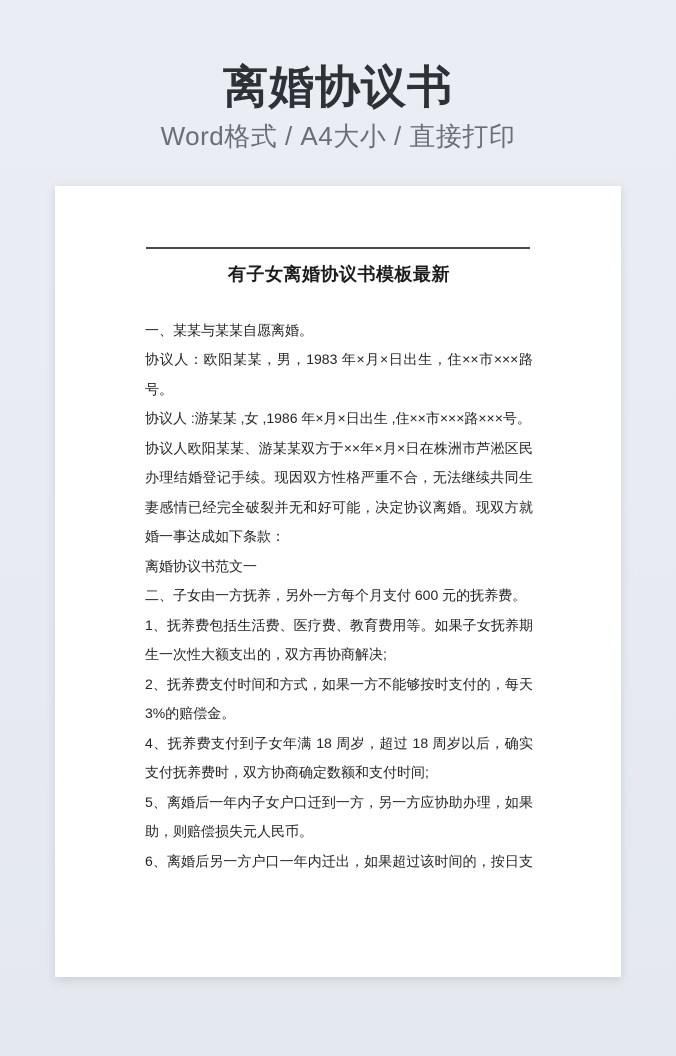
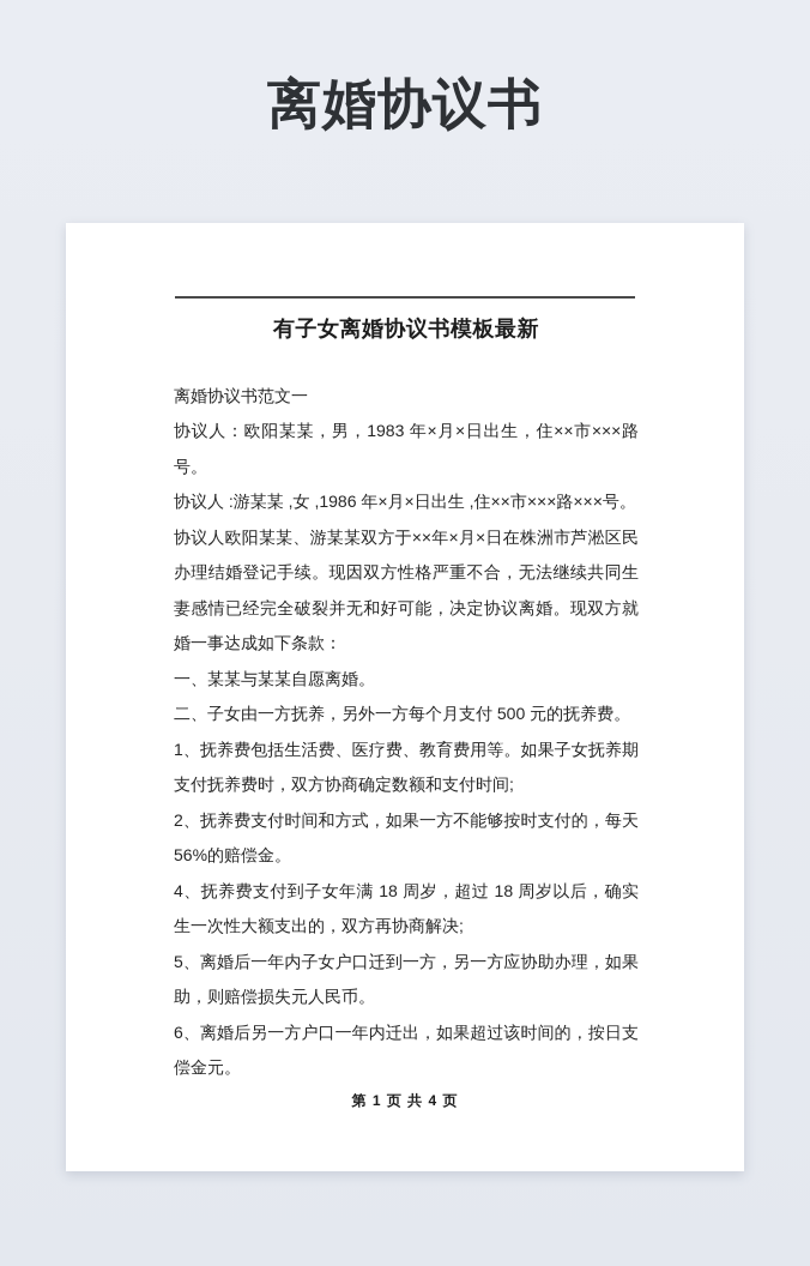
  离婚协议书
- Word格式 / A4大小 / 直接打印
  有子女离婚协议书模板最新
- 一、某某与某某自愿离婚。
+ 离婚协议书范文一
  协议人：欧阳某某，男，1983 年×月×日出生，住××市×××路
  号。
  协议人 :游某某 ,女 ,1986 年×月×日出生 ,住××市×××路×××号。
  协议人欧阳某某、游某某双方于××年×月×日在株洲市芦淞区民
  办理结婚登记手续。现因双方性格严重不合，无法继续共同生
  妻感情已经完全破裂并无和好可能，决定协议离婚。现双方就
  婚一事达成如下条款：
- 离婚协议书范文一
+ 一、某某与某某自愿离婚。
- 二、子女由一方抚养，另外一方每个月支付 600 元的抚养费。
+ 二、子女由一方抚养，另外一方每个月支付 500 元的抚养费。
  1、抚养费包括生活费、医疗费、教育费用等。如果子女抚养期
- 生一次性大额支出的，双方再协商解决;
+ 支付抚养费时，双方协商确定数额和支付时间;
  2、抚养费支付时间和方式，如果一方不能够按时支付的，每天
- 3%的赔偿金。
+ 56%的赔偿金。
  4、抚养费支付到子女年满 18 周岁，超过 18 周岁以后，确实
- 支付抚养费时，双方协商确定数额和支付时间;
+ 生一次性大额支出的，双方再协商解决;
  5、离婚后一年内子女户口迁到一方，另一方应协助办理，如果
  助，则赔偿损失元人民币。
  6、离婚后另一方户口一年内迁出，如果超过该时间的，按日支
+ 偿金元。
+ 第 1 页 共 4 页
